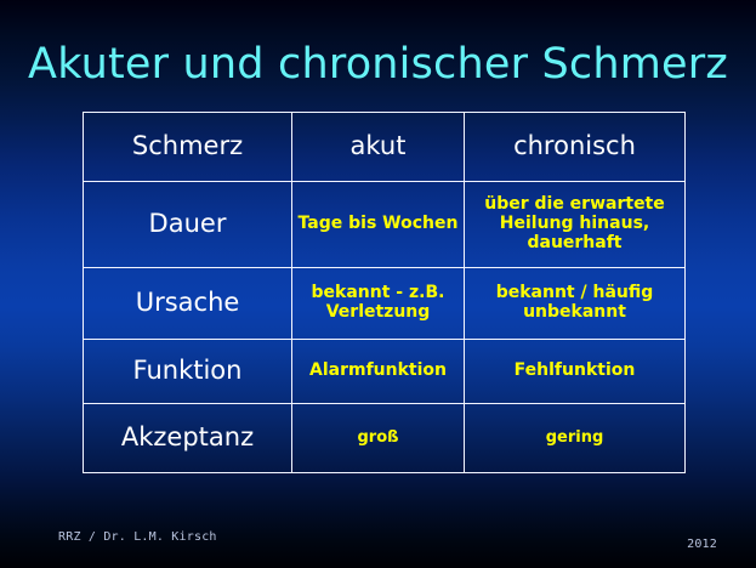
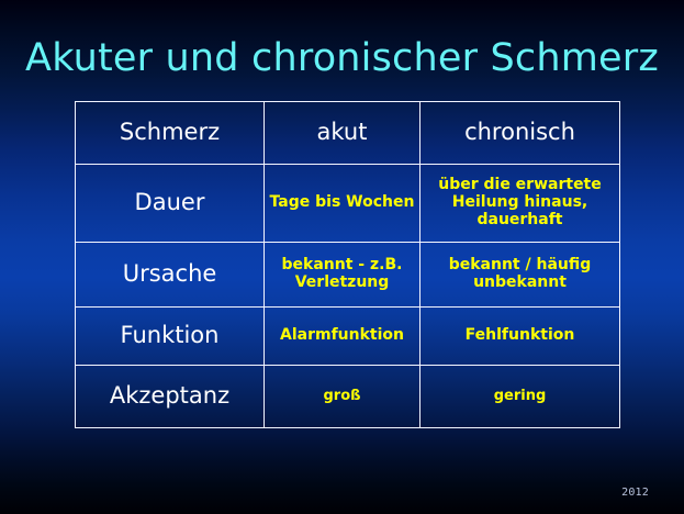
  Akuter und chronischer Schmerz
  Schmerz	akut	chronisch
  Dauer	Tage bis Wochen	über die erwartete Heilung hinaus, dauerhaft
  Ursache	bekannt - z.B. Verletzung	bekannt / häufig unbekannt
  Funktion	Alarmfunktion	Fehlfunktion
  Akzeptanz	groß	gering
- RRZ / Dr. L.M. Kirsch
  2012
